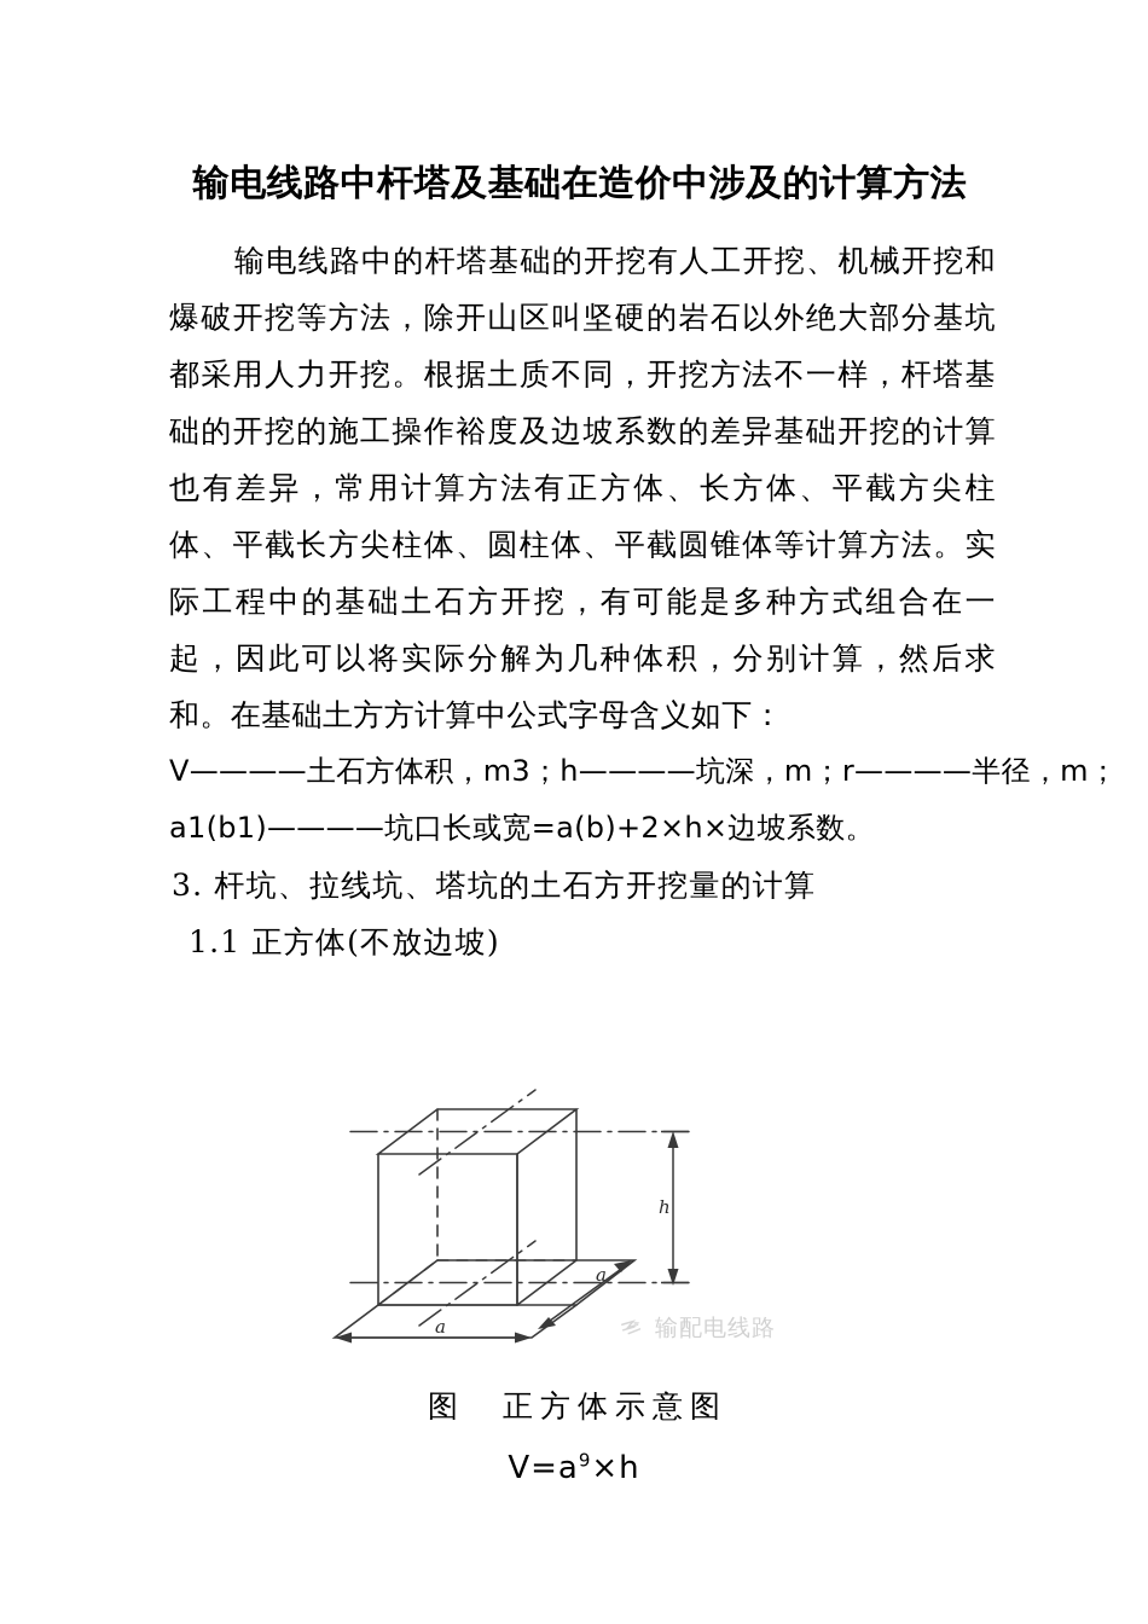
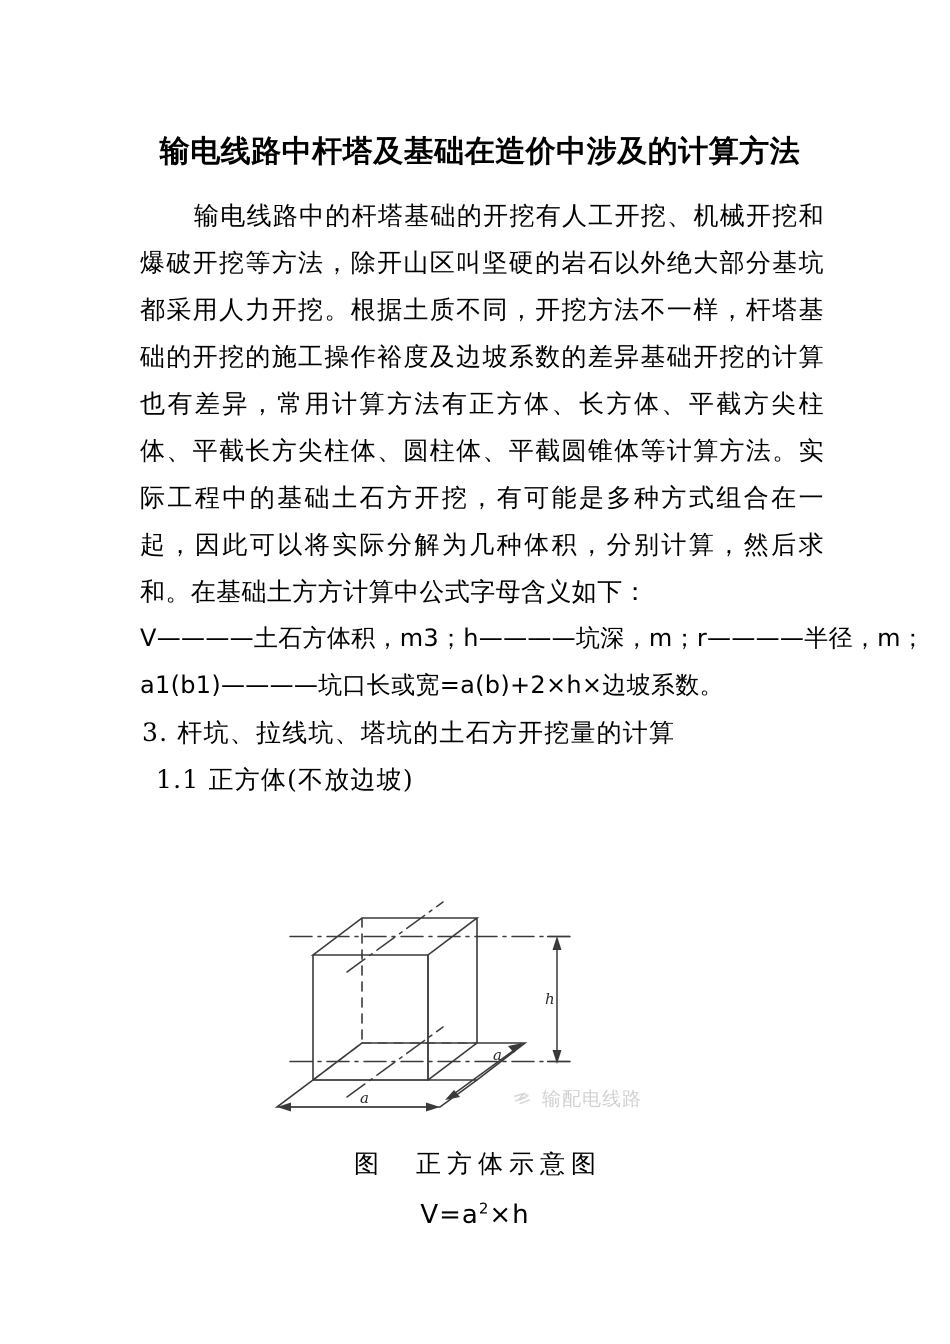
  输电线路中杆塔及基础在造价中涉及的计算方法
  输电线路中的杆塔基础的开挖有人工开挖、机械开挖和爆破开挖等方法，除开山区叫坚硬的岩石以外绝大部分基坑都采用人力开挖。根据土质不同，开挖方法不一样，杆塔基础的开挖的施工操作裕度及边坡系数的差异基础开挖的计算也有差异，常用计算方法有正方体、长方体、平截方尖柱体、平截长方尖柱体、圆柱体、平截圆锥体等计算方法。实际工程中的基础土石方开挖，有可能是多种方式组合在一起，因此可以将实际分解为几种体积，分别计算，然后求和。在基础土方方计算中公式字母含义如下：
  V————土石方体积，m3；h————坑深，m；r————半径，m；
  a1(b1)————坑口长或宽=a(b)+2×h×边坡系数。
  3. 杆坑、拉线坑、塔坑的土石方开挖量的计算
  1.1 正方体(不放边坡)
  a
  a
  h
  图 正方体示意图
- V=a9×h
+ V=a2×h
  输配电线路
